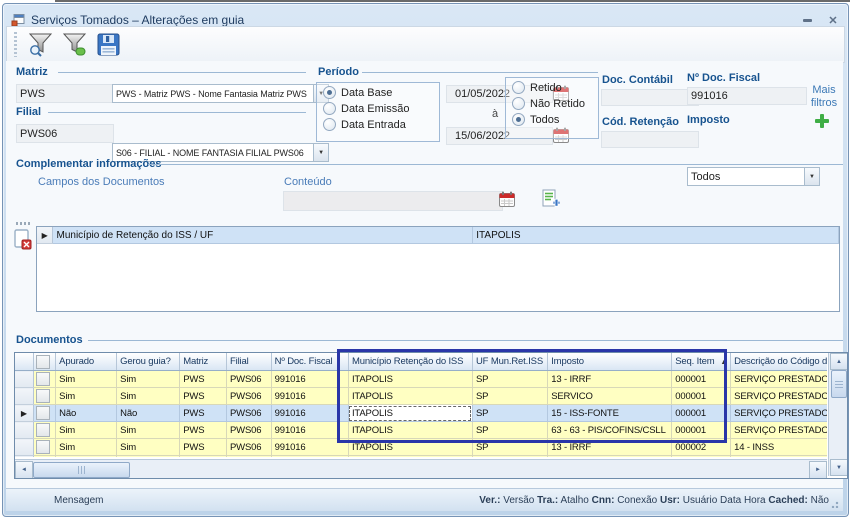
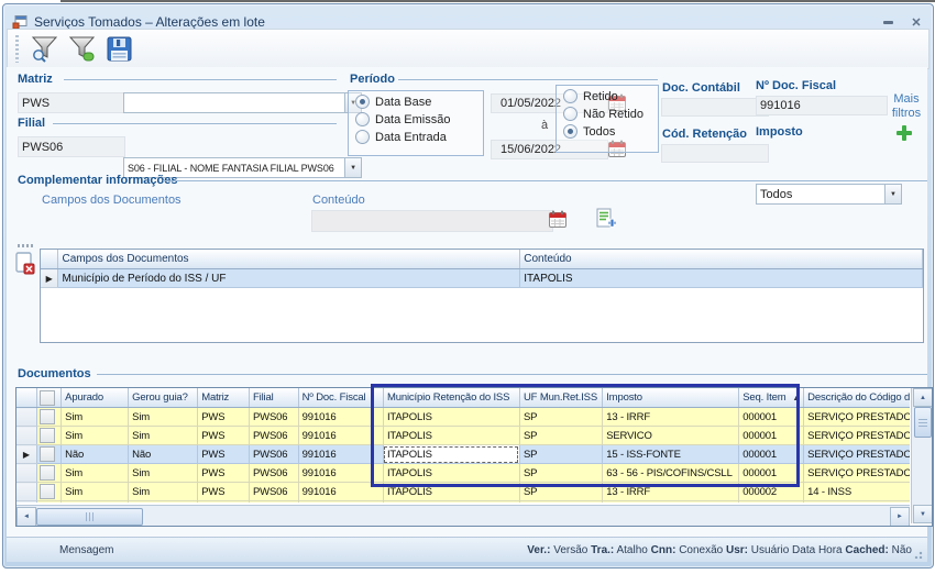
- Serviços Tomados – Alterações em guia
+ Serviços Tomados – Alterações em lote
  ✕
  Matriz
  PWS
- PWS - Matriz PWS - Nome Fantasia Matriz PWS
  Filial
  PWS06
  S06 - FILIAL - NOME FANTASIA FILIAL PWS06
  Período
  Data Base
  Data Emissão
  Data Entrada
  01/05/2022
  à
  15/06/2022
  Retido
  Não Retido
  Todos
  Doc. Contábil
  Nº Doc. Fiscal
  991016
  Cód. Retenção
  Imposto
  Todos
  Mais
  filtros
  Complementar informaçõ
  Campos dos Documentos
  Conteúdo
+ 	Campos dos Documentos	Conteúdo
- ▶	Município de Retenção do ISS / UF	ITAPOLIS
+ ▶	Município de Período do ISS / UF	ITAPOLIS
  Documentos
  		Apurado	Gerou guia?	Matriz	Filial	Nº Doc. Fiscal	Município Retenção do ISS	UF Mun.Ret.ISS	Imposto	Seq. Item	Descrição do Código d
  		Sim	Sim	PWS	PWS06	991016	ITAPOLIS	SP	13 - IRRF	000001	SERVIÇO PRESTADO
  		Sim	Sim	PWS	PWS06	991016	ITAPOLIS	SP	SERVICO	000001	SERVIÇO PRESTADO
  ▶		Não	Não	PWS	PWS06	991016	ITAPOLIS	SP	15 - ISS-FONTE	000001	SERVIÇO PRESTADO
- 		Sim	Sim	PWS	PWS06	991016	ITAPOLIS	SP	63 - 63 - PIS/COFINS/CSLL	000001	SERVIÇO PRESTADO
+ 		Sim	Sim	PWS	PWS06	991016	ITAPOLIS	SP	63 - 56 - PIS/COFINS/CSLL	000001	SERVIÇO PRESTADO
  		Sim	Sim	PWS	PWS06	991016	ITAPOLIS	SP	13 - IRRF	000002	14 - INSS
  Mensagem
  Ver.: Versão Tra.: Atalho Cnn: Conexão Usr: Usuário Data Hora Cached: Não
